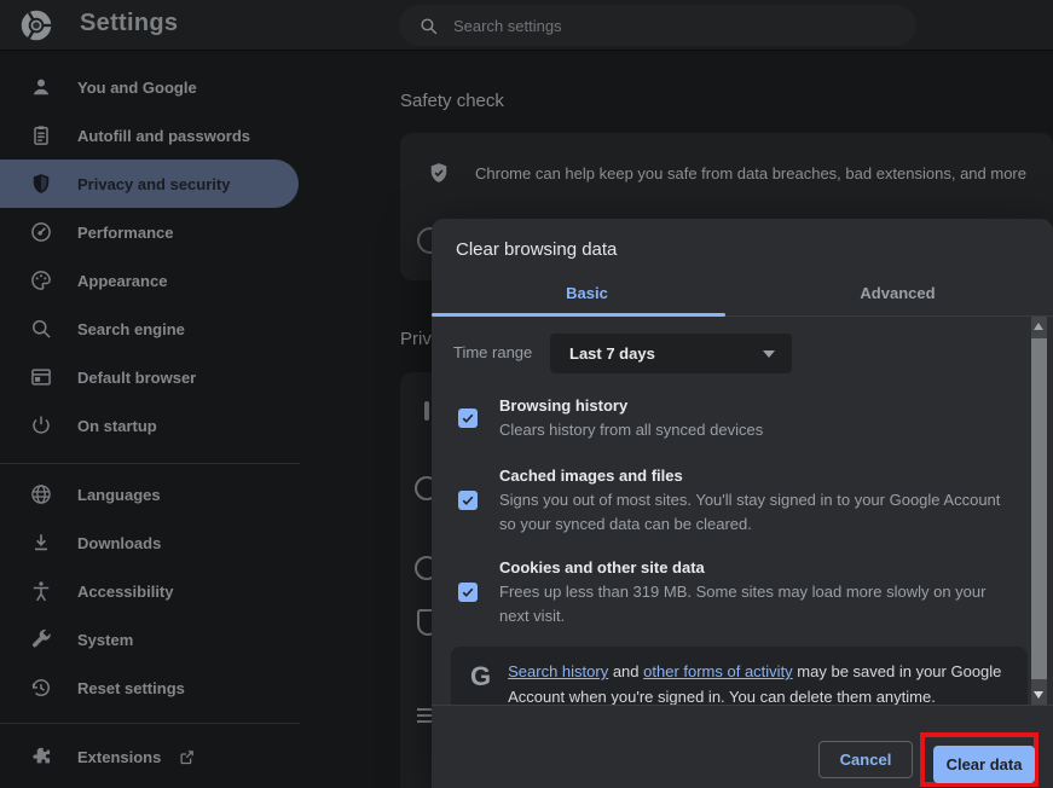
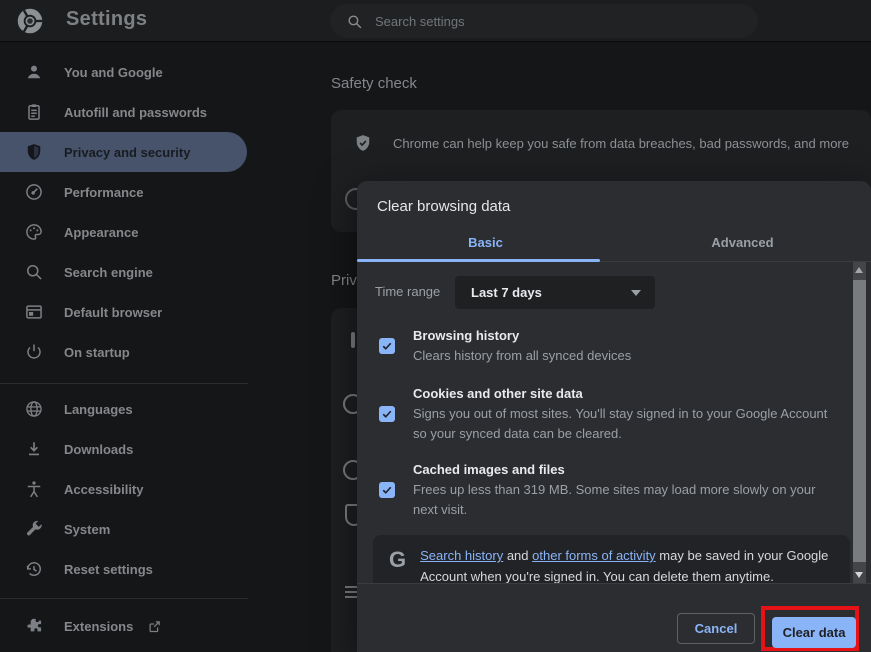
  Settings
  Search settings
  You and Google
  Autofill and passwords
  Privacy and security
  Performance
  Appearance
  Search engine
  Default browser
  On startup
  Languages
  Downloads
  Accessibility
  System
  Reset settings
  Extensions
  Safety check
- Chrome can help keep you safe from data breaches, bad extensions, and more
+ Chrome can help keep you safe from data breaches, bad passwords, and more
  Clear browsing data
  Basic
  Advanced
  Time range
  Last 7 days
  Browsing history
  Clears history from all synced devices
- Cached images and files
+ Cookies and other site data
  Signs you out of most sites. You'll stay signed in to your Google Account so your synced data can be cleared.
- Cookies and other site data
+ Cached images and files
  Frees up less than 319 MB. Some sites may load more slowly on your next visit.
  G
  Search history and other forms of activity may be saved in your Google Account when you're signed in. You can delete them anytime.
  Cancel
  Clear data
